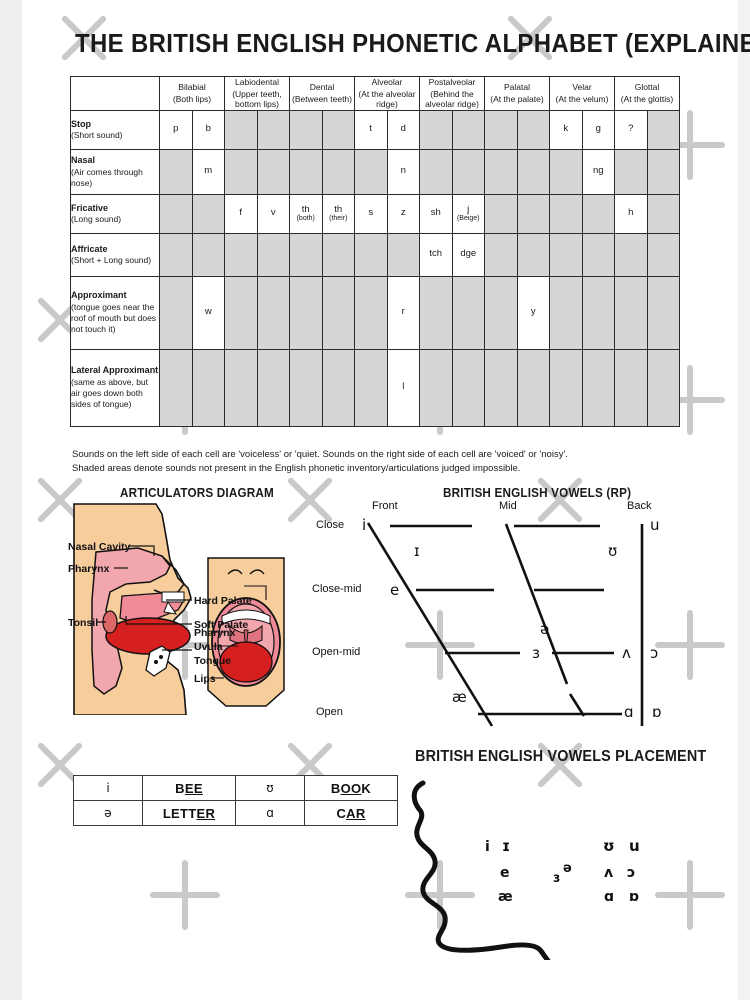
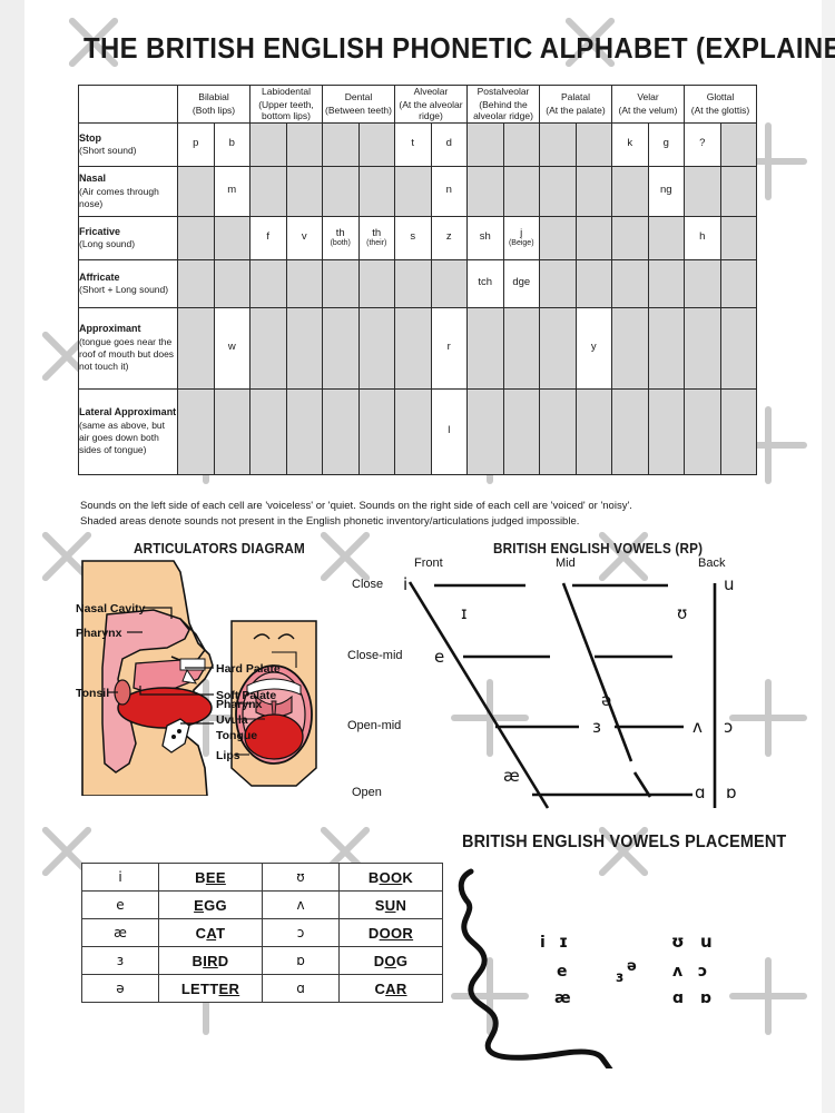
  THE BRITISH ENGLISH PHONETIC ALPHABET (EXPLAINE
  	Bilabial (Both lips)	Labiodental (Upper teeth, bottom lips)	Dental (Between teeth)	Alveolar (At the alveolar ridge)	Postalveolar (Behind the alveolar ridge)	Palatal (At the palate)	Velar (At the velum)	Glottal (At the glottis)
  Stop(Short sound)	p b			t d			k g	?
  Nasal(Air comes through nose)	m			n			ng
  Affricate(Short + Long sound)					tch dge
  Approximant(tongue goes near the roof of mouth but does not touch it)	w			r		y
  Lateral Approximant(same as above, but air goes down both sides of tongue)				l
  Sounds on the left side of each cell are 'voiceless' or 'quiet. Sounds on the right side of each cell are 'voiced' or 'noisy'.
  Shaded areas denote sounds not present in the English phonetic inventory/articulations judged impossible.
  ARTICULATORS DIAGRAM
  BRITISH ENGLISH VOWELS (RP)
  BRITISH ENGLISH VOWELS PLACEMENT
  Nasal Cavity
  Pharynx
  Tonsil
  Hard Palate
  Soft Palate
  Pharynx
  Uvula
  Tongue
  Lips
  Front
  Mid
  Back
  Close
  Close-mid
  Open-mid
  Open
  i
  ɪ
  ʊ
  u
  e
  ə
  ɜ
  ʌ
  ɔ
  æ
  ɑ
  ɒ
  i	BEE	ʊ	BOOK
+ e	EGG	ʌ	SUN
+ æ	CAT	ɔ	DOOR
+ ɜ	BIRD	ɒ	DOG
  ə	LETTER	ɑ	CAR
  i
  ɪ
  ʊ
  u
  e
  ə
  ɜ
  ʌ
  ɔ
  æ
  ɑ
  ɒ
